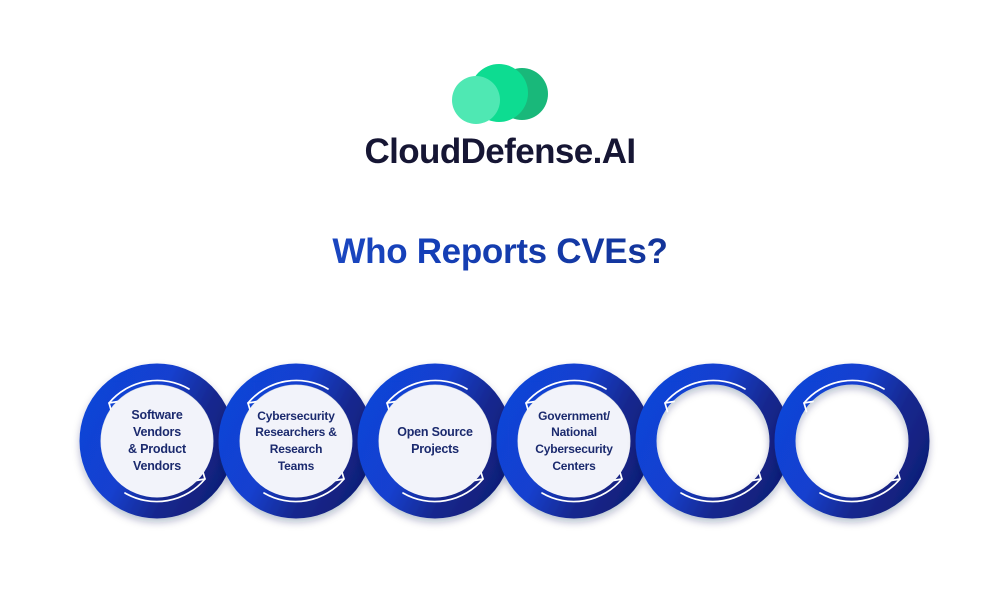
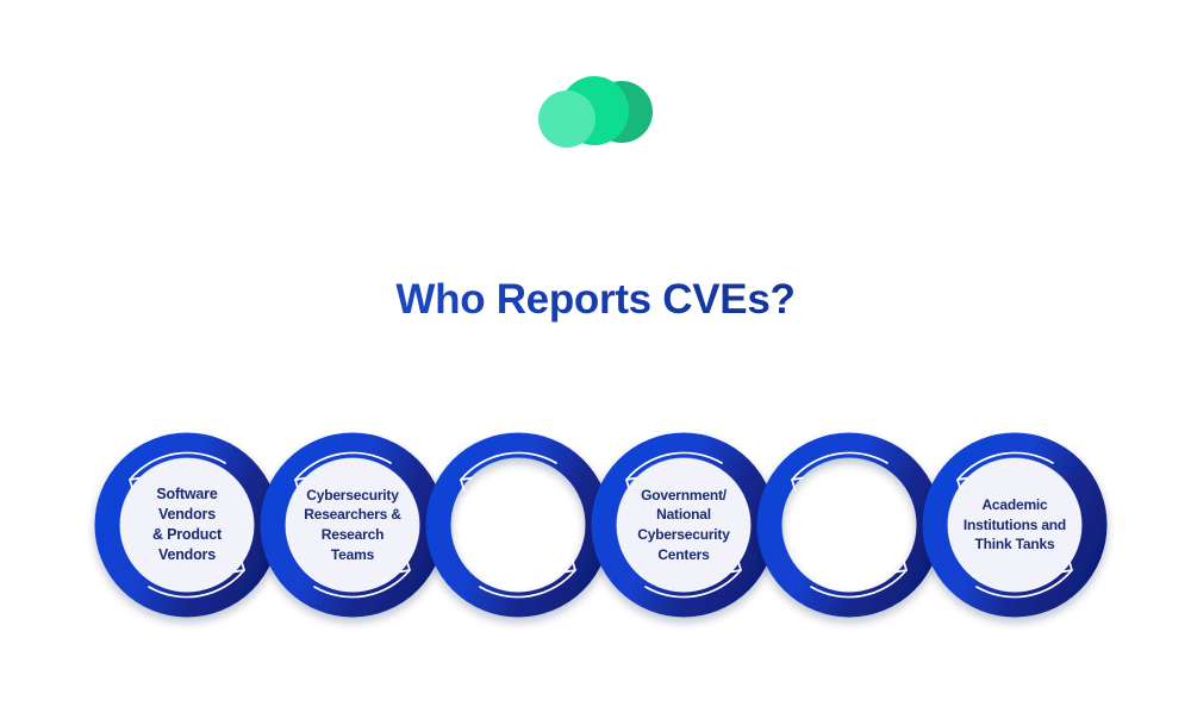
- CloudDefense.AI
  Who Reports CVEs?
  Software
  Vendors
  & Product
  Vendors
  Cybersecurity
  Researchers &
  Research
  Teams
- Open Source
- Projects
  Government/
  National
  Cybersecurity
  Centers
+ Academic
+ Institutions and
+ Think Tanks
